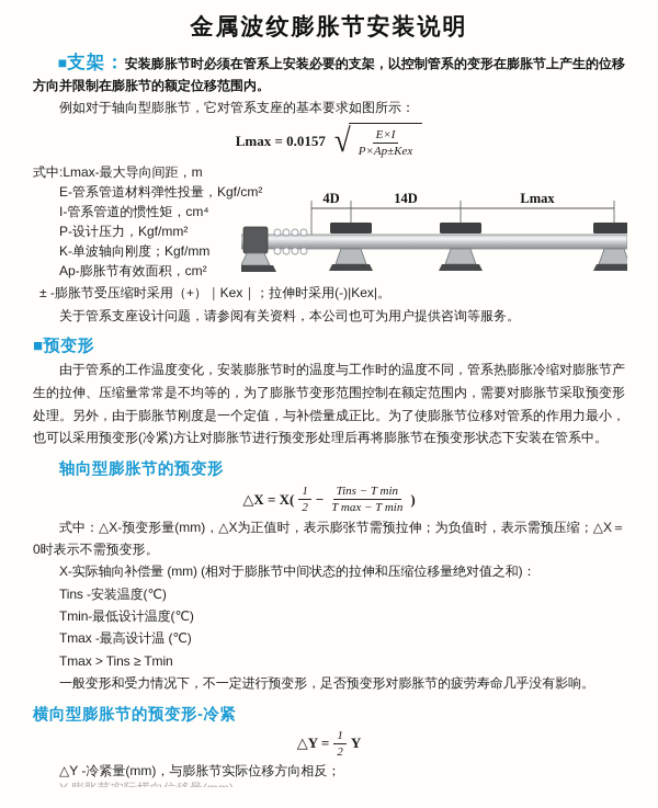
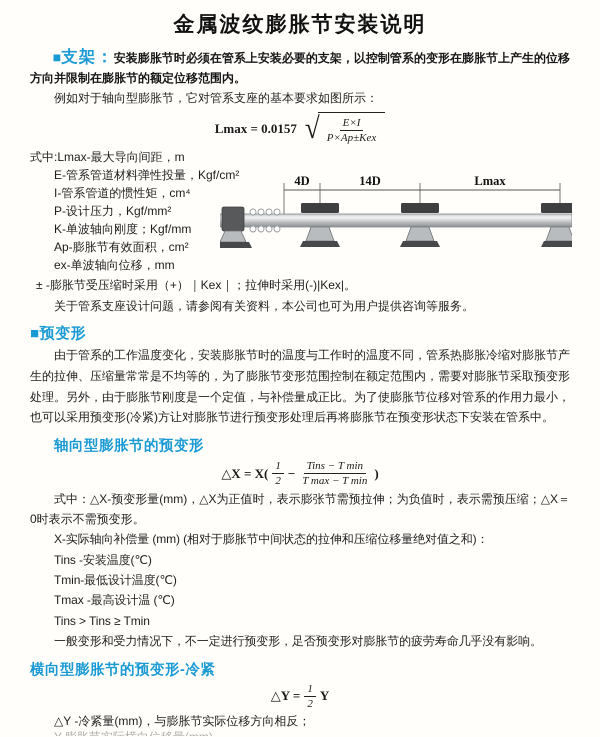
  金属波纹膨胀节安装说明
  ■支架：安装膨胀节时必须在管系上安装必要的支架，以控制管系的变形在膨胀节上产生的位移方向并限制在膨胀节的额定位移范围内。
  例如对于轴向型膨胀节，它对管系支座的基本要求如图所示：
  Lmax = 0.0157
  √
  E×I
  P×Ap±Kex
  式中:Lmax-最大导向间距，m
  E-管系管道材料弹性投量，Kgf/cm²
  I-管系管道的惯性矩，cm⁴
  P-设计压力，Kgf/mm²
  K-单波轴向刚度；Kgf/mm
  Ap-膨胀节有效面积，cm²
+ ex-单波轴向位移，mm
  4D
  14D
  Lmax
  ± -膨胀节受压缩时采用（+）｜Kex｜；拉伸时采用(-)|Kex|。
  关于管系支座设计问题，请参阅有关资料，本公司也可为用户提供咨询等服务。
  ■预变形
  由于管系的工作温度变化，安装膨胀节时的温度与工作时的温度不同，管系热膨胀冷缩对膨胀节产生的拉伸、压缩量常常是不均等的，为了膨胀节变形范围控制在额定范围内，需要对膨胀节采取预变形处理。另外，由于膨胀节刚度是一个定值，与补偿量成正比。为了使膨胀节位移对管系的作用力最小，也可以采用预变形(冷紧)方让对膨胀节进行预变形处理后再将膨胀节在预变形状态下安装在管系中。
  轴向型膨胀节的预变形
  △X = X(
  1
  2
  −
  Tins − T min
  T max − T min
  )
  式中：△X-预变形量(mm)，△X为正值时，表示膨张节需预拉伸；为负值时，表示需预压缩；△X＝0时表示不需预变形。
  X-实际轴向补偿量 (mm) (相对于膨胀节中间状态的拉伸和压缩位移量绝对值之和)：
  Tins -安装温度(℃)
  Tmin-最低设计温度(℃)
  Tmax -最高设计温 (℃)
- Tmax > Tins ≥ Tmin
+ Tins > Tins ≥ Tmin
  一般变形和受力情况下，不一定进行预变形，足否预变形对膨胀节的疲劳寿命几乎没有影响。
  横向型膨胀节的预变形-冷紧
  △Y =
  1
  2
  Y
  △Y -冷紧量(mm)，与膨胀节实际位移方向相反；
